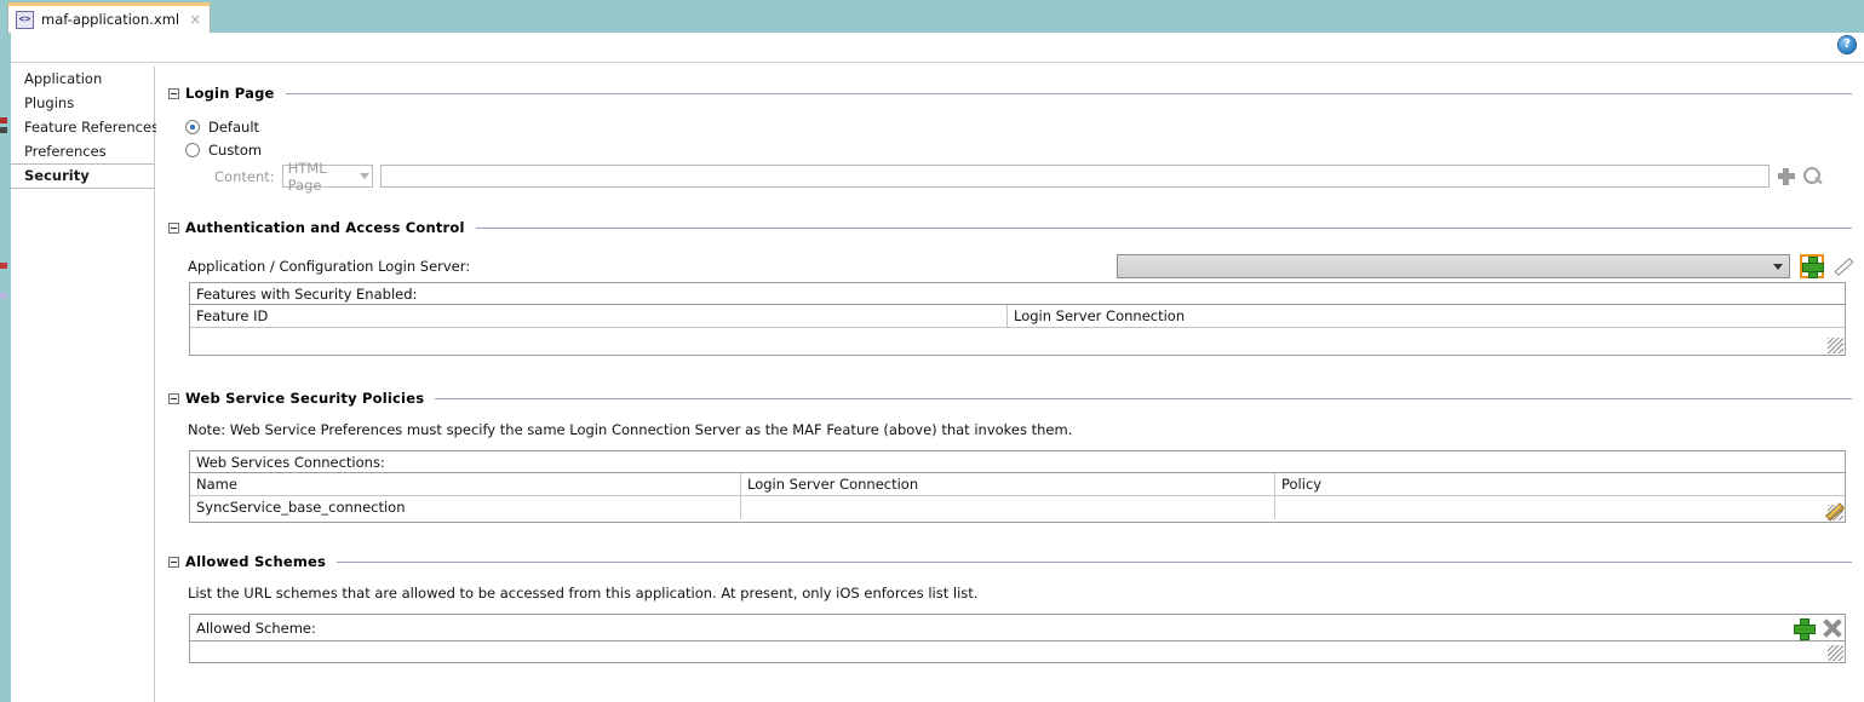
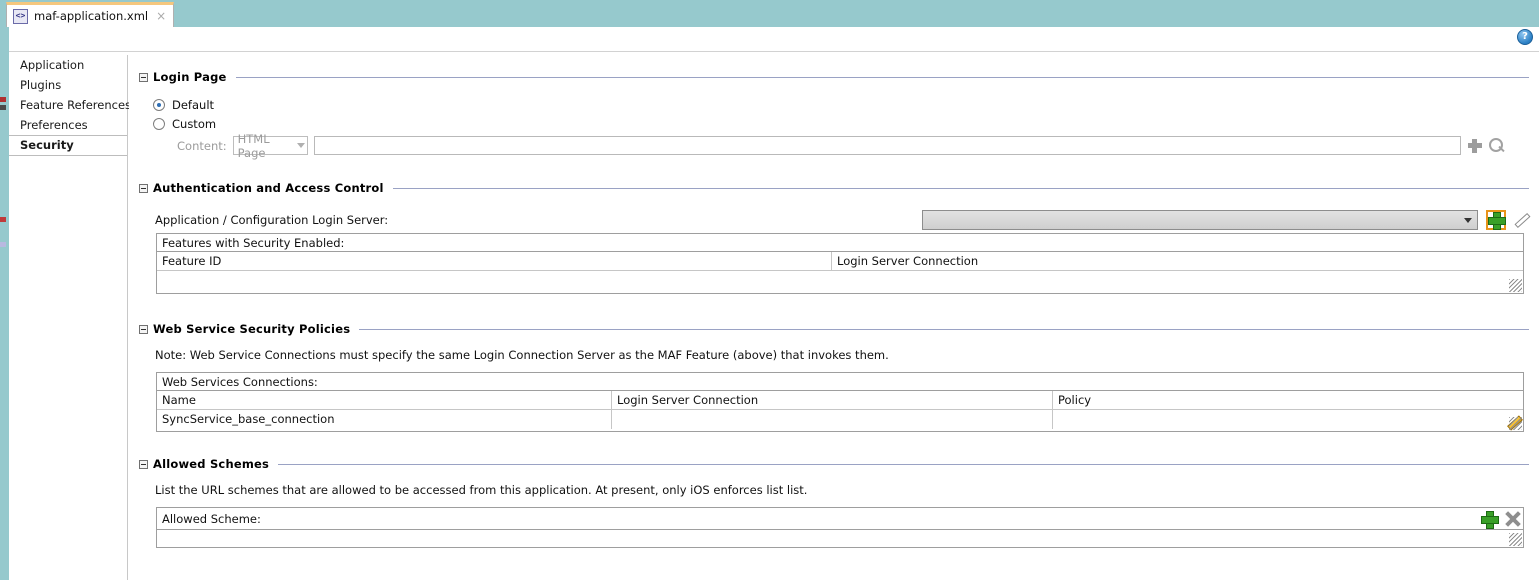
  <>
  maf-application.xml
  ×
  ?
  Application
  Plugins
  Feature Reference
  Preferences
  Security
  Login Page
  Default
  Custom
  Content:
  HTML Page
  Authentication and Access Control
  Application / Configuration Login Server:
  Features with Security Enabled:
  Feature ID
  Login Server Connection
  Web Service Security Policies
- Note: Web Service Preferences must specify the same Login Connection Server as the MAF Feature (above) that invokes them.
+ Note: Web Service Connections must specify the same Login Connection Server as the MAF Feature (above) that invokes them.
  Web Services Connections:
  Name
  Login Server Connection
  Policy
  SyncService_base_connection
  Allowed Schemes
  List the URL schemes that are allowed to be accessed from this application. At present, only iOS enforces list list.
  Allowed Scheme:
